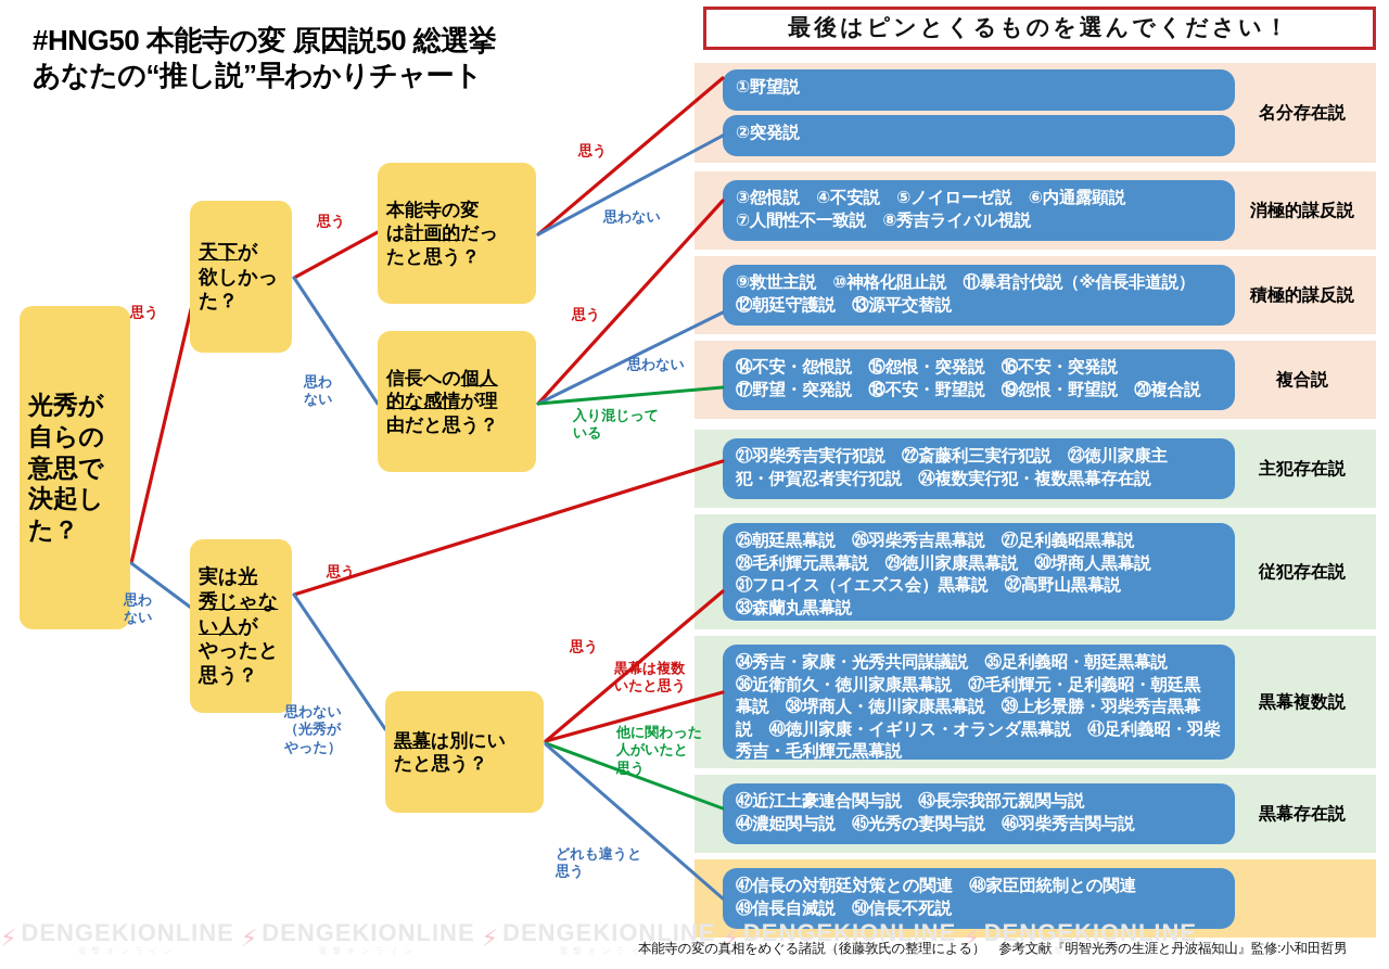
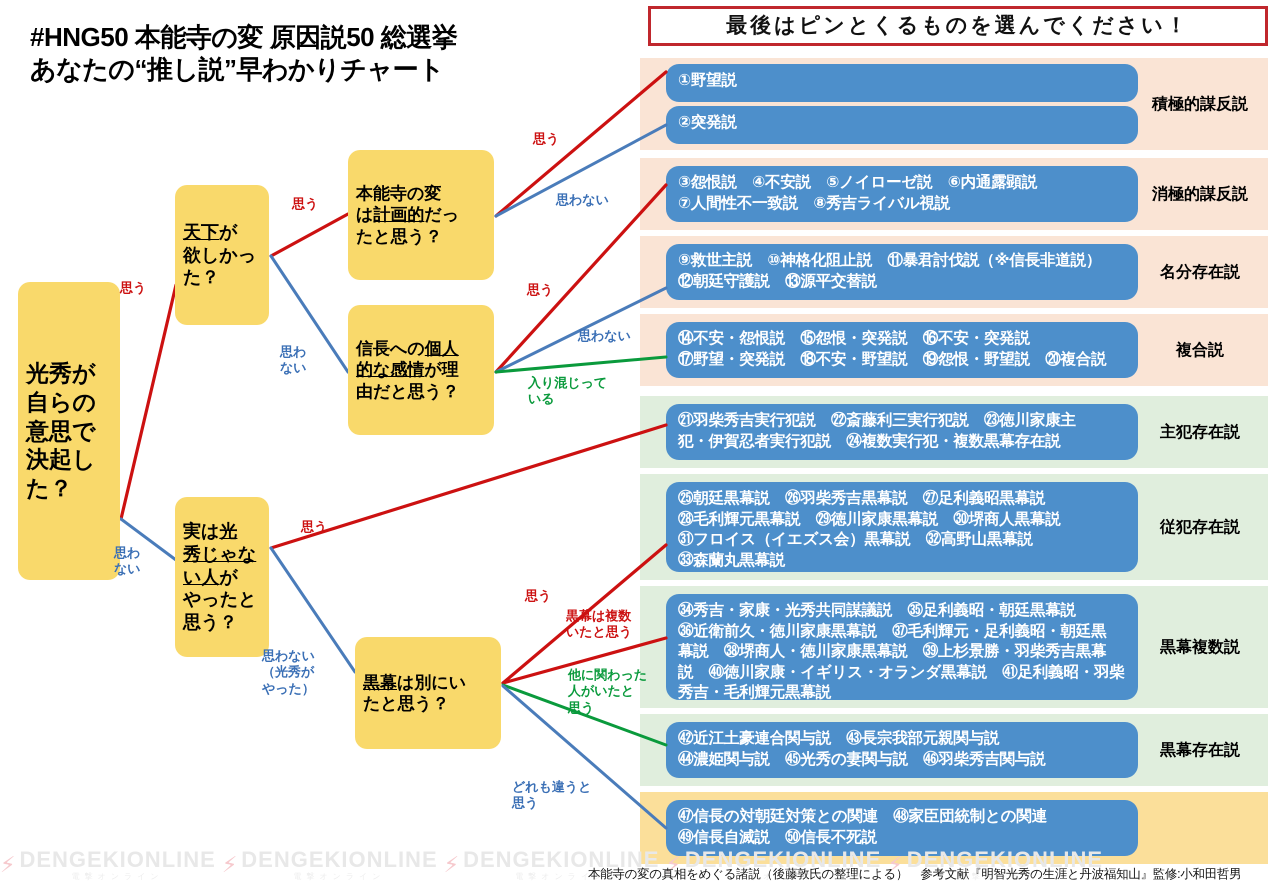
  #HNG50 本能寺の変 原因説50 総選挙
  あなたの“推し説”早わかりチャート
  最後はピンとくるものを選んでください！
  ①野望説
  ②突発説
- 名分存在説
+ 積極的謀反説
  ③怨恨説 ④不安説 ⑤ノイローゼ説 ⑥内通露顕説
  ⑦人間性不一致説 ⑧秀吉ライバル視説
  消極的謀反説
  ⑨救世主説 ⑩神格化阻止説 ⑪暴君討伐説（※信長非道説）
  ⑫朝廷守護説 ⑬源平交替説
- 積極的謀反説
+ 名分存在説
  ⑭不安・怨恨説 ⑮怨恨・突発説 ⑯不安・突発説
  ⑰野望・突発説 ⑱不安・野望説 ⑲怨恨・野望説 ⑳複合説
  複合説
  ㉑羽柴秀吉実行犯説 ㉒斎藤利三実行犯説 ㉓徳川家康主
  犯・伊賀忍者実行犯説 ㉔複数実行犯・複数黒幕存在説
  主犯存在説
  ㉕朝廷黒幕説 ㉖羽柴秀吉黒幕説 ㉗足利義昭黒幕説
  ㉘毛利輝元黒幕説 ㉙徳川家康黒幕説 ㉚堺商人黒幕説
  ㉛フロイス（イエズス会）黒幕説 ㉜高野山黒幕説
  ㉝森蘭丸黒幕説
  従犯存在説
  ㉞秀吉・家康・光秀共同謀議説 ㉟足利義昭・朝廷黒幕説
  ㊱近衛前久・徳川家康黒幕説 ㊲毛利輝元・足利義昭・朝廷黒
  幕説 ㊳堺商人・徳川家康黒幕説 ㊴上杉景勝・羽柴秀吉黒幕
  説 ㊵徳川家康・イギリス・オランダ黒幕説 ㊶足利義昭・羽柴
  秀吉・毛利輝元黒幕説
  黒幕複数説
  ㊷近江土豪連合関与説 ㊸長宗我部元親関与説
  ㊹濃姫関与説 ㊺光秀の妻関与説 ㊻羽柴秀吉関与説
  黒幕存在説
  ㊼信長の対朝廷対策との関連 ㊽家臣団統制との関連
  ㊾信長自滅説 ㊿信長不死説
  光秀が
  自らの
  意思で
  決起し
  た？
  天下が
  欲しかっ
  た？
  実は光
  秀じゃな
  い人が
  やったと
  思う？
  本能寺の変
  は計画的だっ
  たと思う？
  信長への個人
  的な感情が理
  由だと思う？
  黒幕は別にい
  たと思う？
  思う
  思わ
  ない
  思う
  思わ
  ない
  思う
  思わない
  思う
  思わない
  入り混じって
  いる
  思う
  思わない
  （光秀が
  やった）
  思う
  黒幕は複数
  いたと思う
  他に関わった
  人がいたと
  思う
  どれも違うと
  思う
  ⚡
  ⚡
  ⚡
  DENGEKIONLINE
  電撃オンライン
  ⚡
  DENGEKIONLINE
  電撃オンライン
  ⚡
  DENGEKIONLINE
  電撃オンライン
  本能寺の変の真相をめぐる諸説（後藤敦氏の整理による） 参考文献『明智光秀の生涯と丹波福知山』監修:小和田哲男
